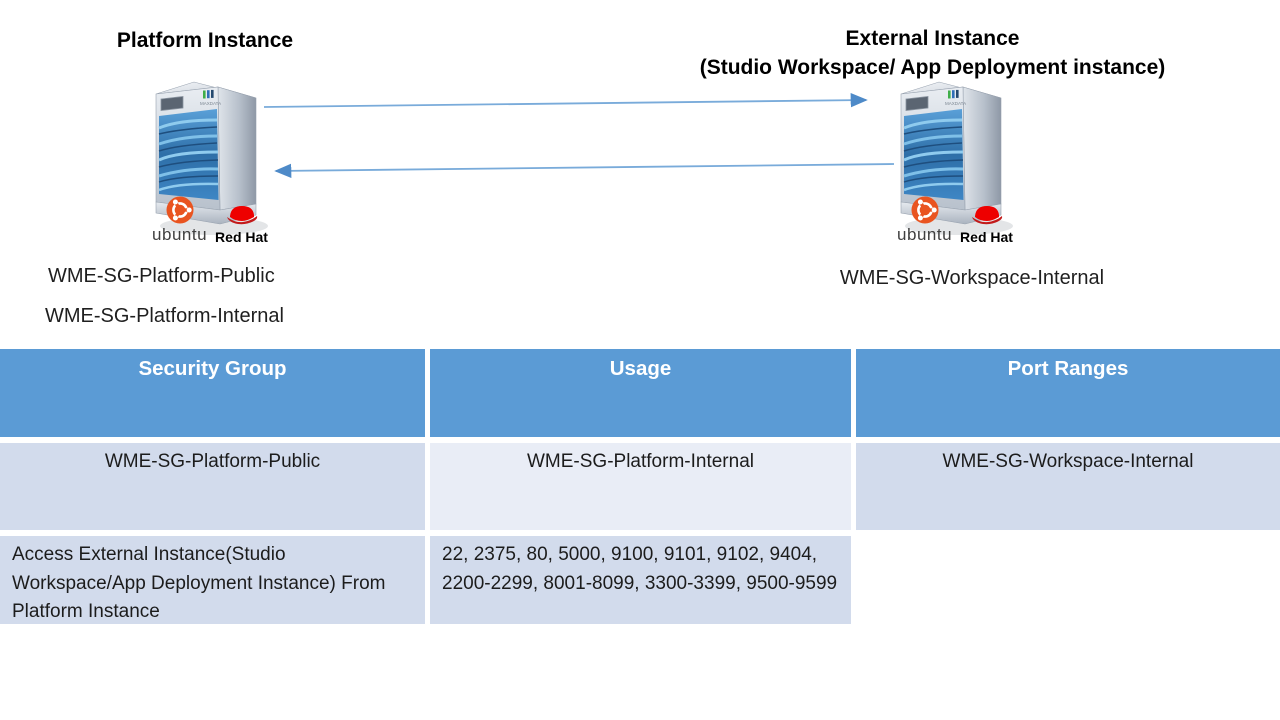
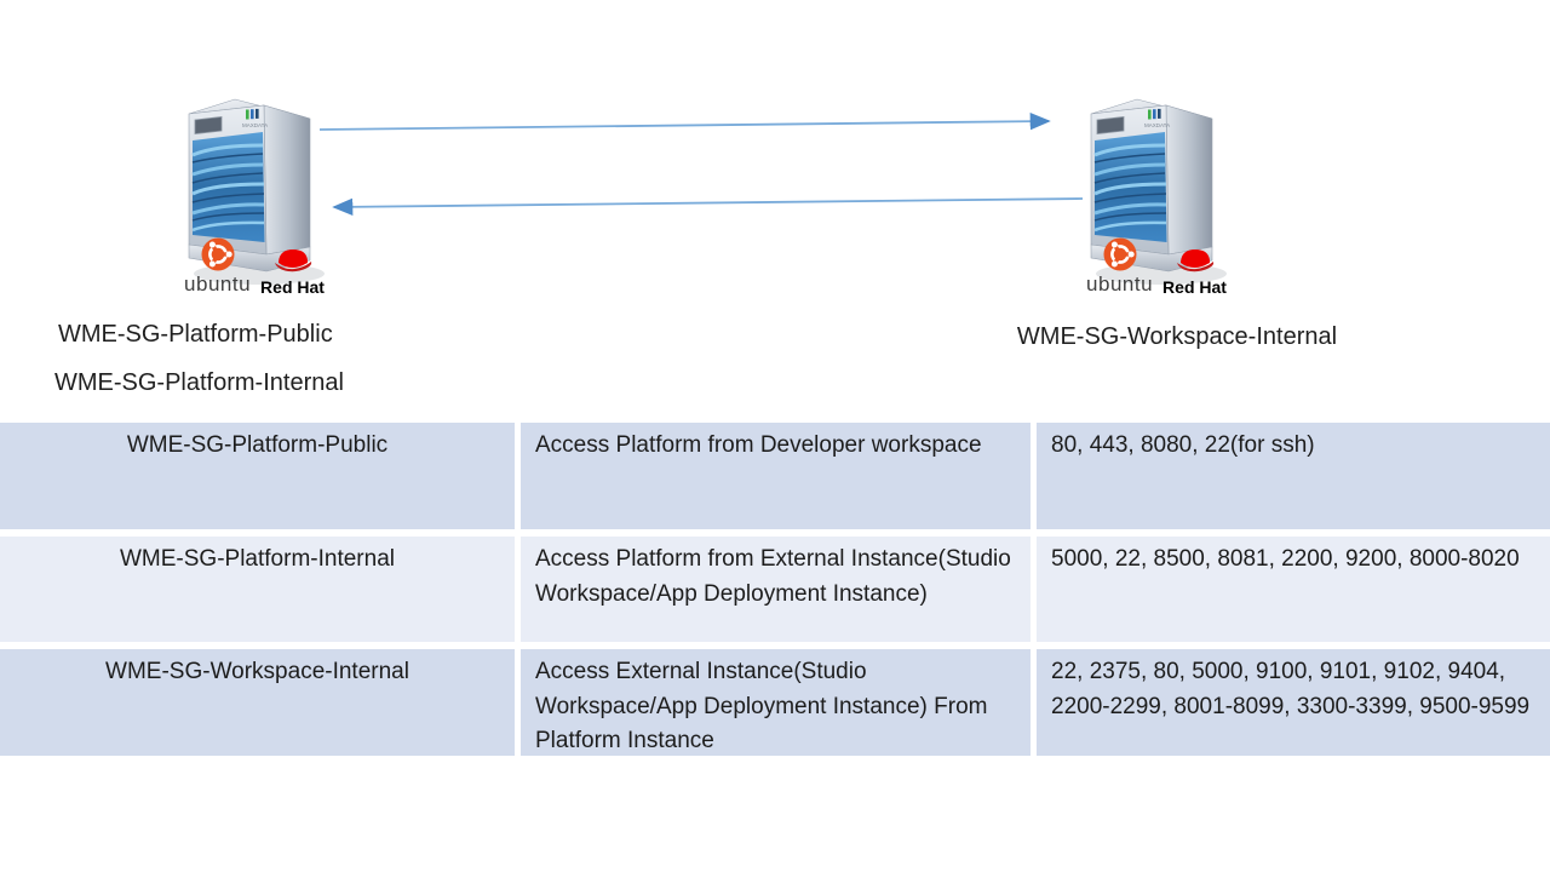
- Platform Instance
- External Instance
- (Studio Workspace/ App Deployment instance)
  ubuntu
  Red Hat
  ubuntu
  Red Hat
  WME-SG-Platform-Public
  WME-SG-Platform-Internal
  WME-SG-Workspace-Internal
- Security Group
- Usage
- Port Ranges
  WME-SG-Platform-Public
+ Access Platform from Developer workspace
+ 80, 443, 8080, 22(for ssh)
  WME-SG-Platform-Internal
+ Access Platform from External Instance(Studio Workspace/App Deployment Instance)
+ 5000, 22, 8500, 8081, 2200, 9200, 8000-8020
  WME-SG-Workspace-Internal
  Access External Instance(Studio Workspace/App Deployment Instance) From Platform Instance
  22, 2375, 80, 5000, 9100, 9101, 9102, 9404, 2200-2299, 8001-8099, 3300-3399, 9500-9599
